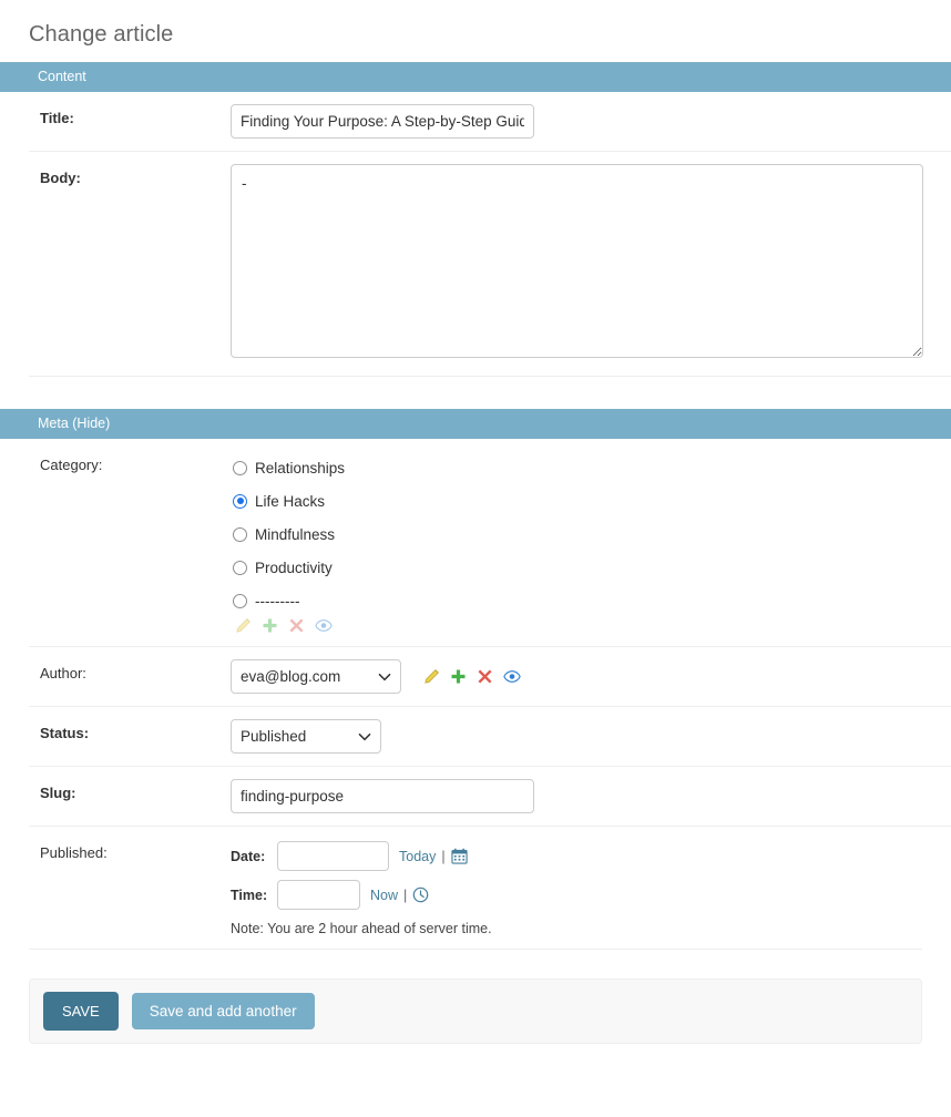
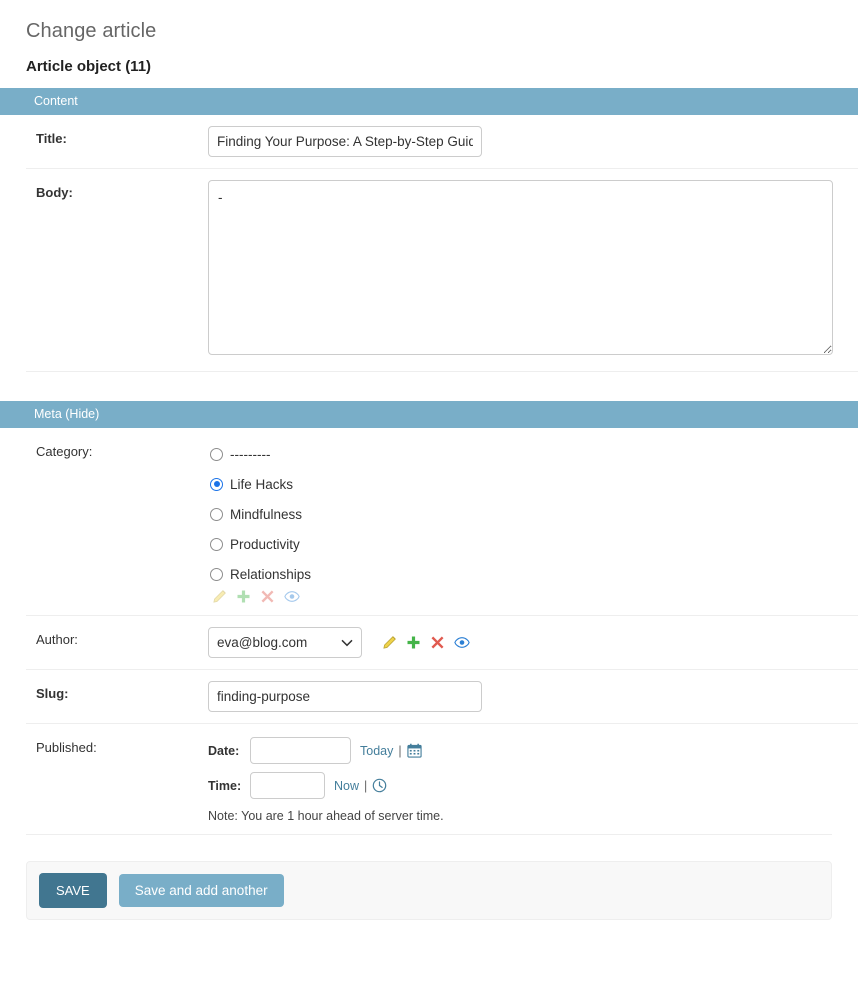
  Change article
+ Article object (11)
  Content
  Title:
  Finding Your Purpose: A Step-by-Step Gui
  Body:
  -
  Meta (Hide)
  Category:
- Relationships
+ ---------
  Life Hacks
  Mindfulness
  Productivity
- ---------
+ Relationships
  Author:
  eva@blog.com
- Status:
- Published
  Slug:
  finding-purpose
  Published:
  Date:
  Today
  |
  Time:
  Now
  |
- Note: You are 2 hour ahead of server time.
+ Note: You are 1 hour ahead of server time.
  SAVE
  Save and add another
